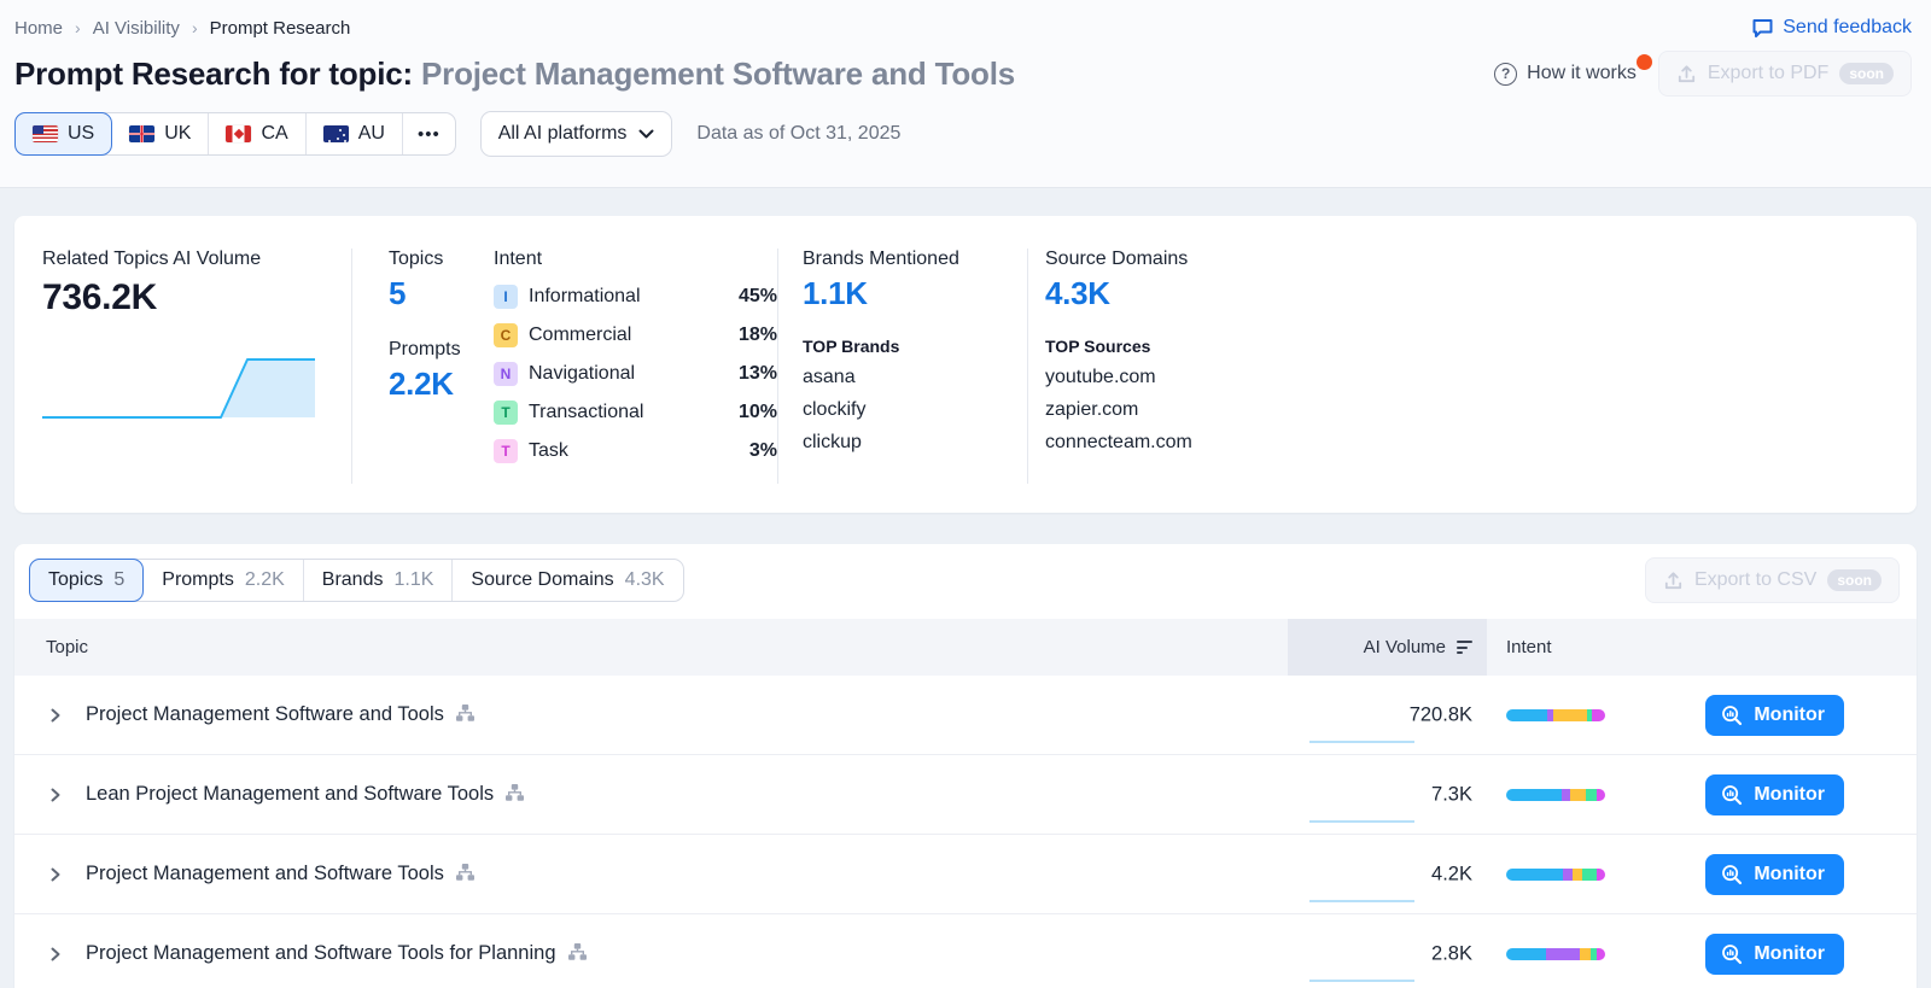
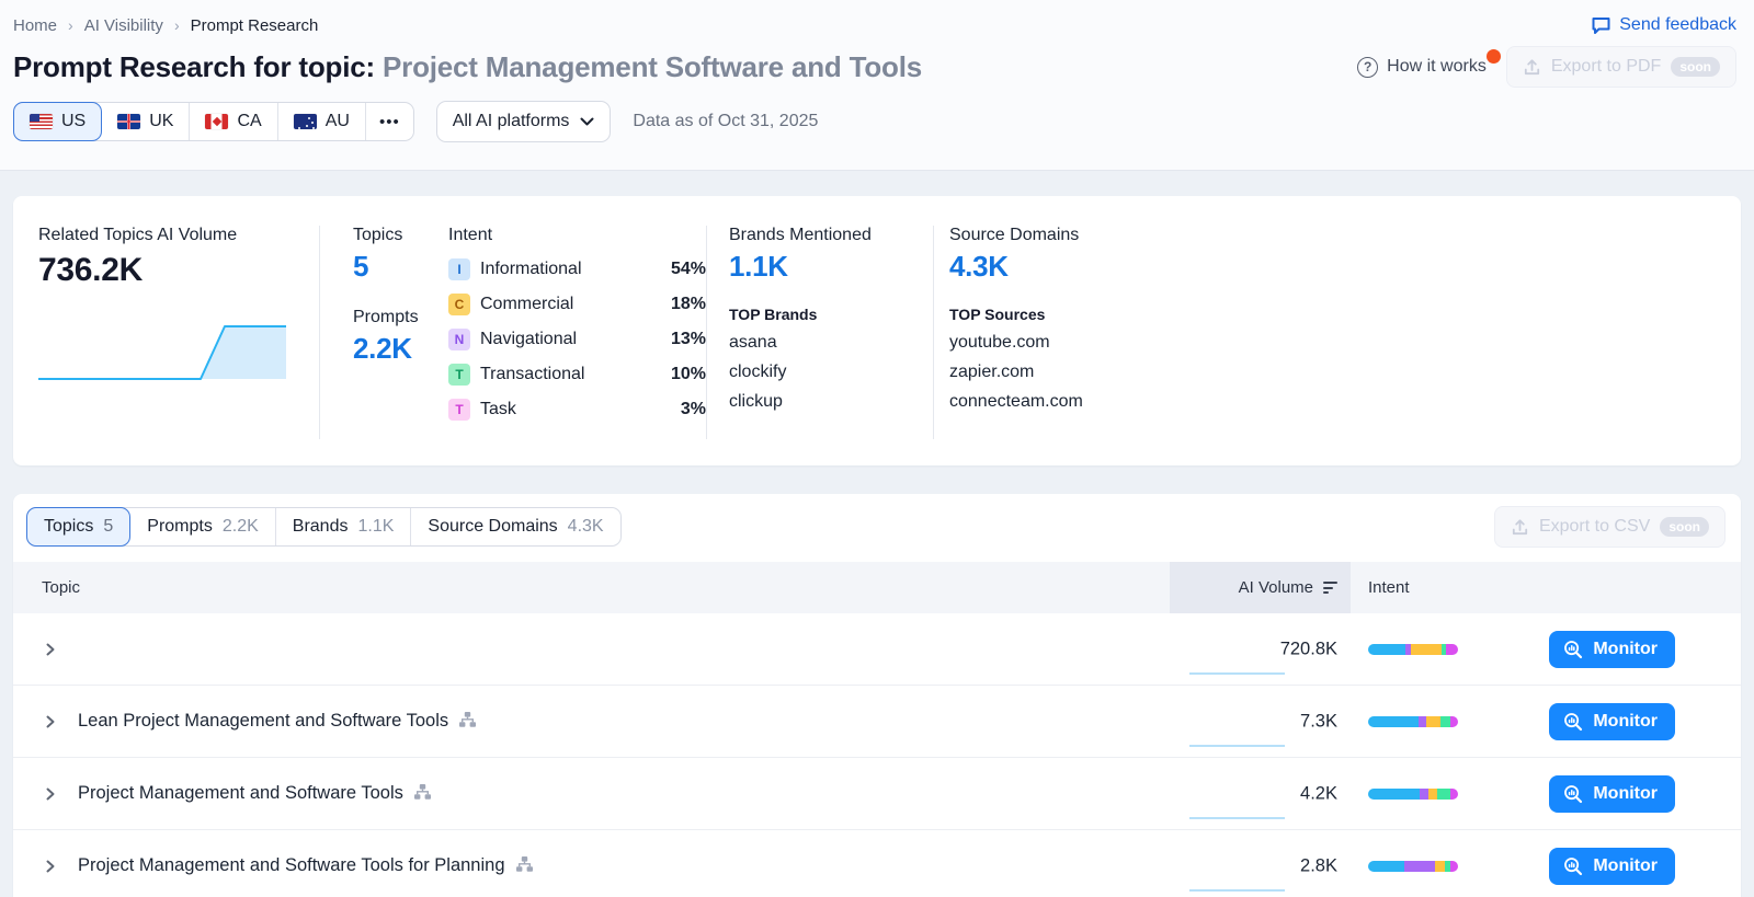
  Home
  ›
  AI Visibility
  ›
  Prompt Research
  Send feedback
  Prompt Research for topic: Project Management Software and Tools
  ?
  How it works
  Export to PDF
  soon
  US
  UK
  CA
  AU
  •••
  All AI platforms
  Data as of Oct 31, 2025
  Related Topics AI Volume
  736.2K
  Topics
  5
  Prompts
  2.2K
  Intent
  I
  Informational
- 45%
+ 54%
  C
  Commercial
  18%
  N
  Navigational
  13%
  T
  Transactional
  10%
  T
  Task
  3%
  Brands Mentioned
  1.1K
  TOP Brands
  asana
  clockify
  clickup
  Source Domains
  4.3K
  TOP Sources
  youtube.com
  zapier.com
  connecteam.com
  Topics
  5
  Prompts
  2.2K
  Brands
  1.1K
  Source Domains
  4.3K
  Export to CSV
  soon
  Topic
  AI Volume
  Intent
- Project Management Software and Tools
  720.8K
  Monitor
  Lean Project Management and Software Tools
  7.3K
  Monitor
  Project Management and Software Tools
  4.2K
  Monitor
  Project Management and Software Tools for Planning
  2.8K
  Monitor
